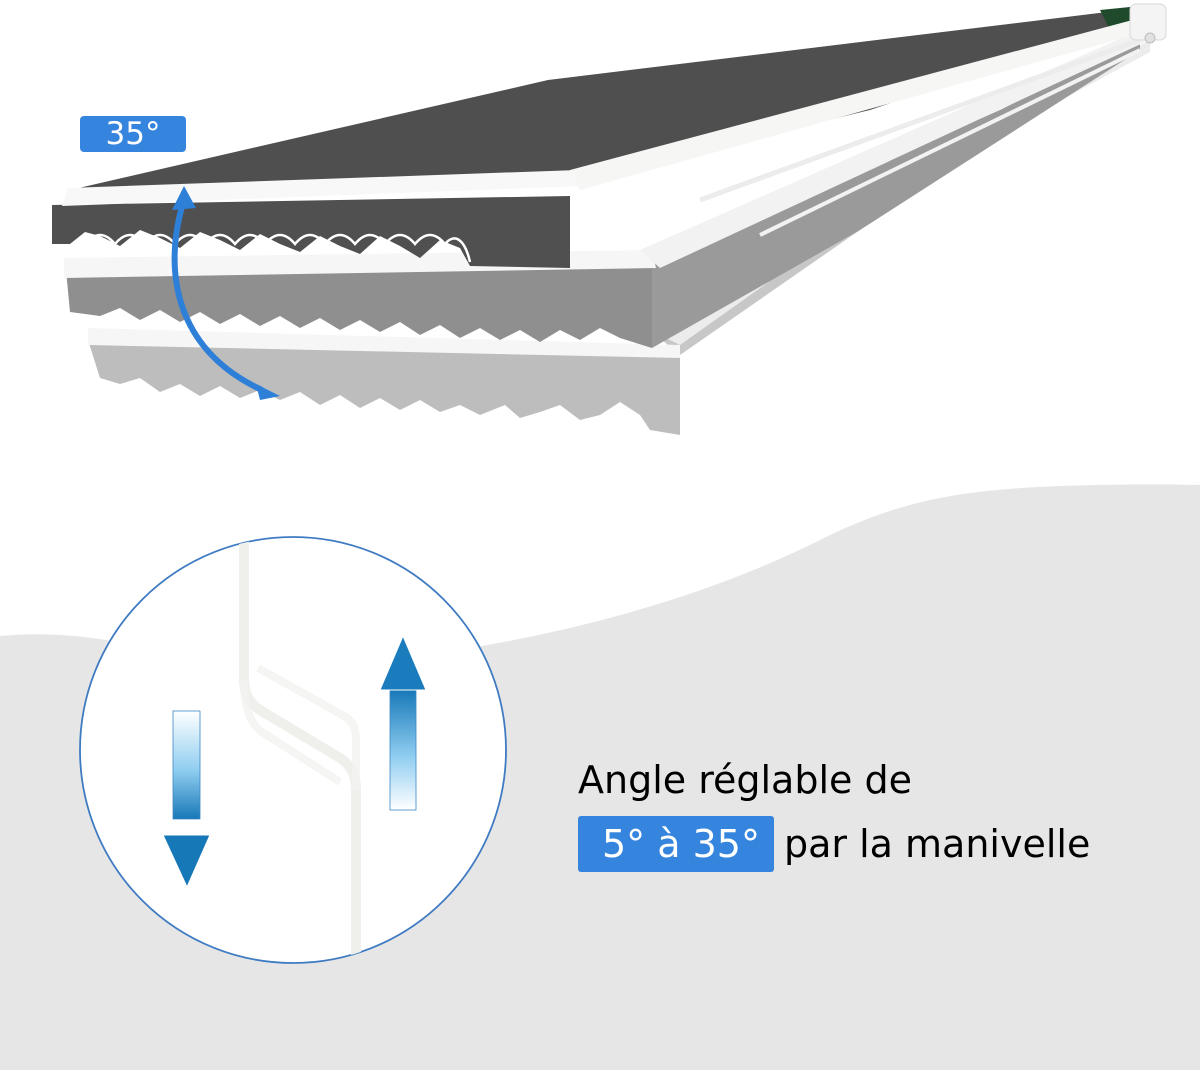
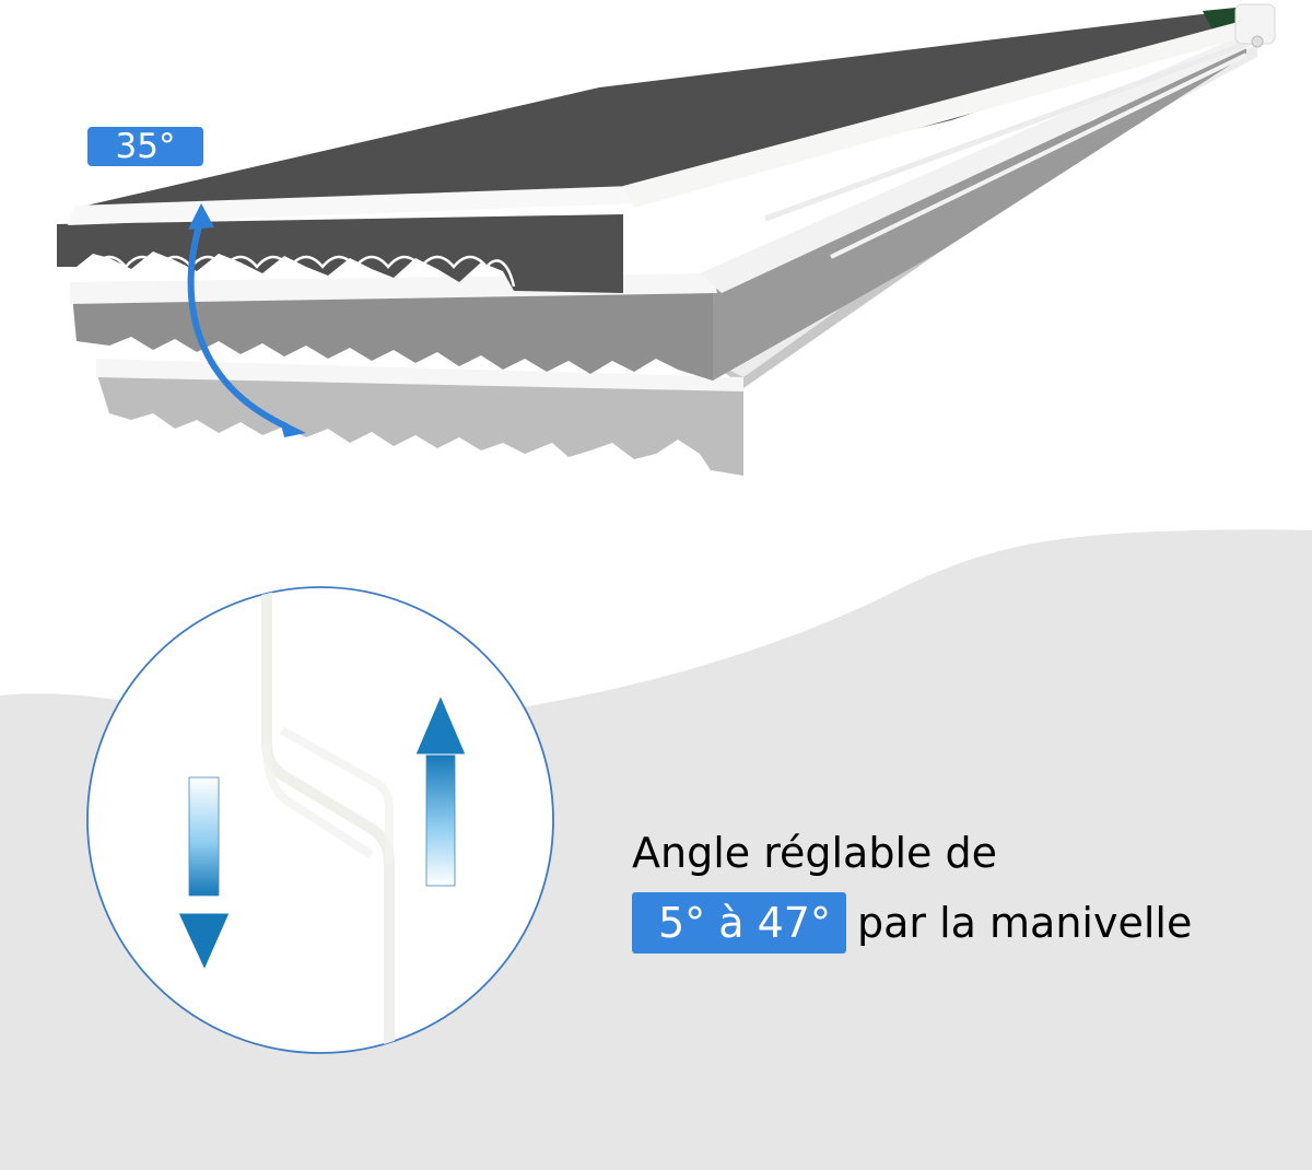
  35°
  Angle réglable de
- 5° à 35°
+ 5° à 47°
  par la manivelle
